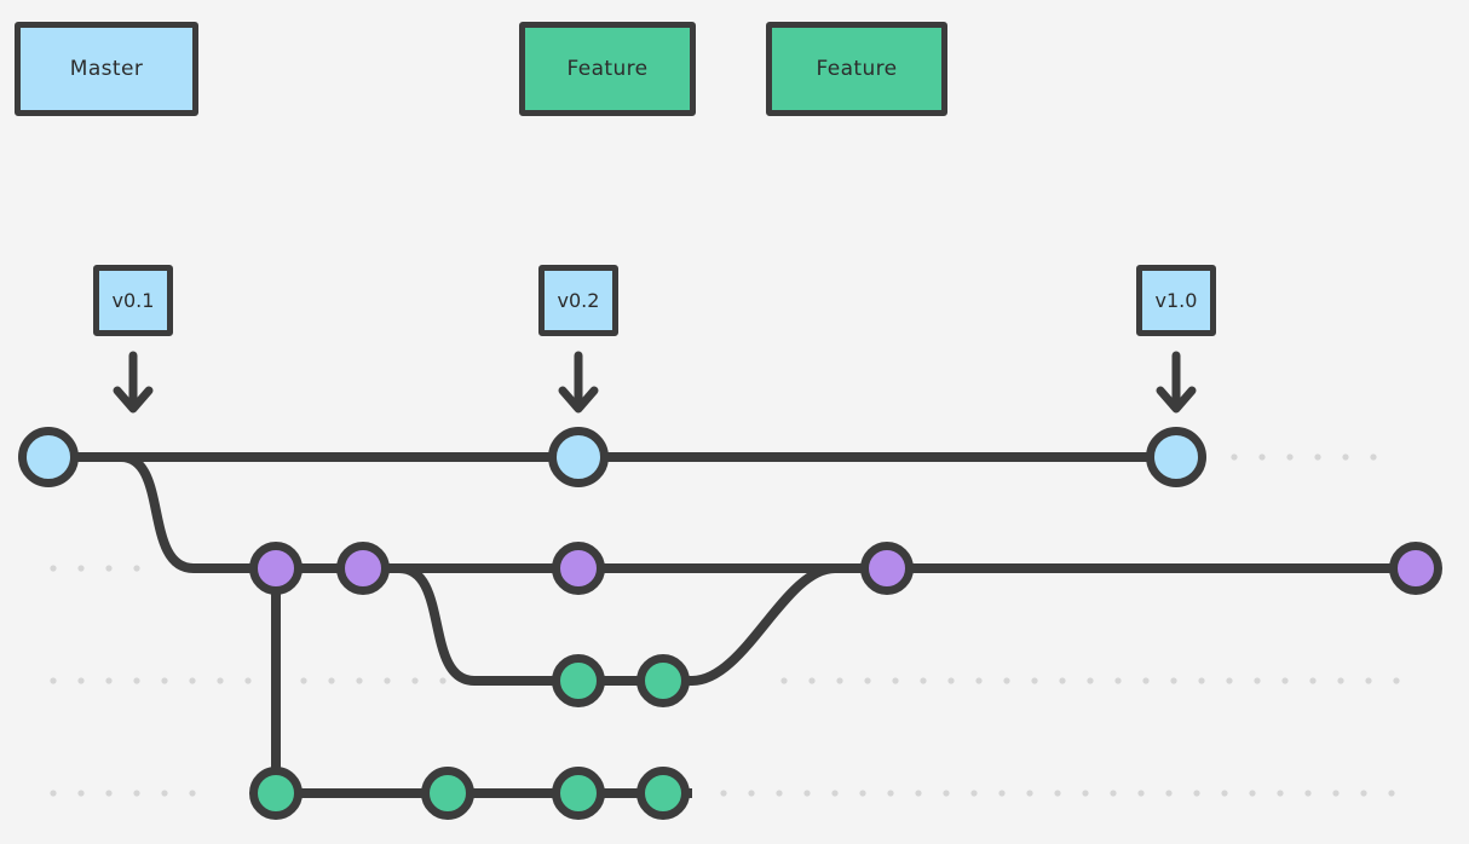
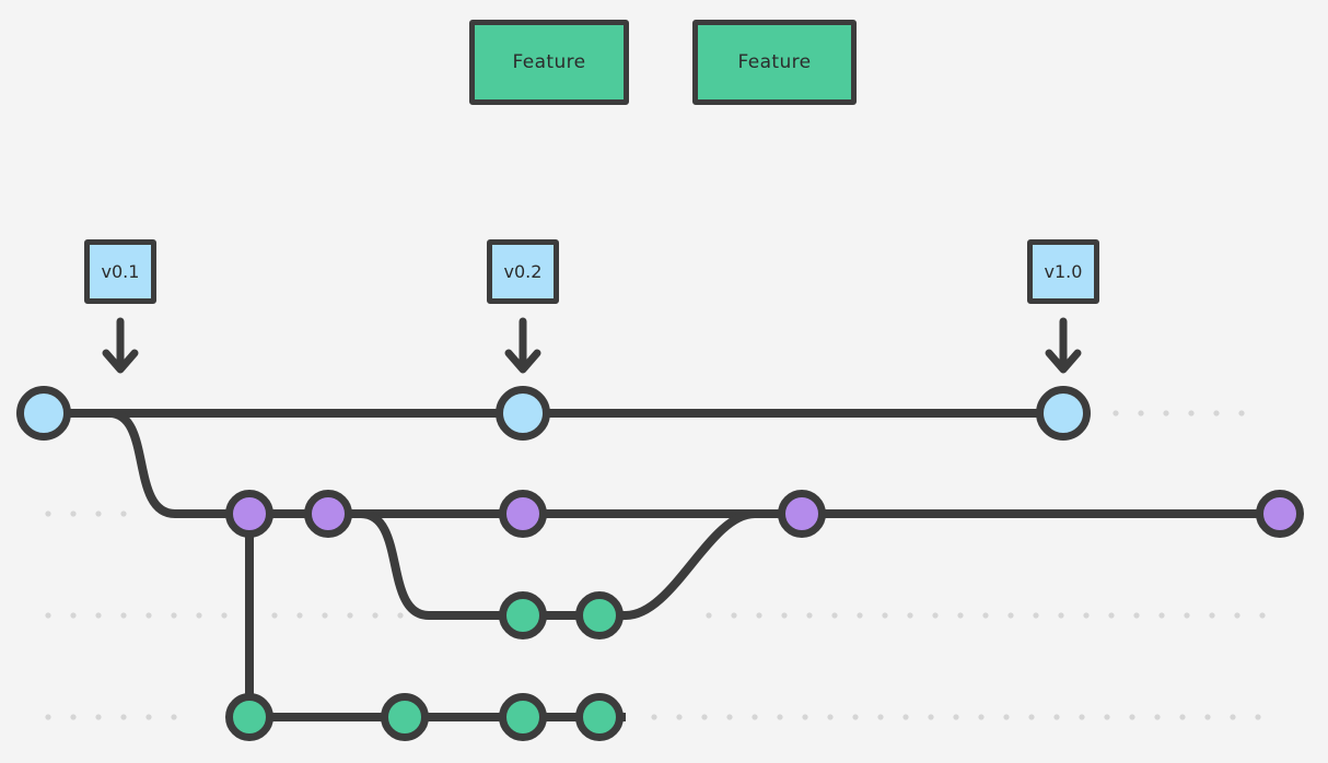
- Master
  Feature
  Feature
  v0.1
  v0.2
  v1.0
